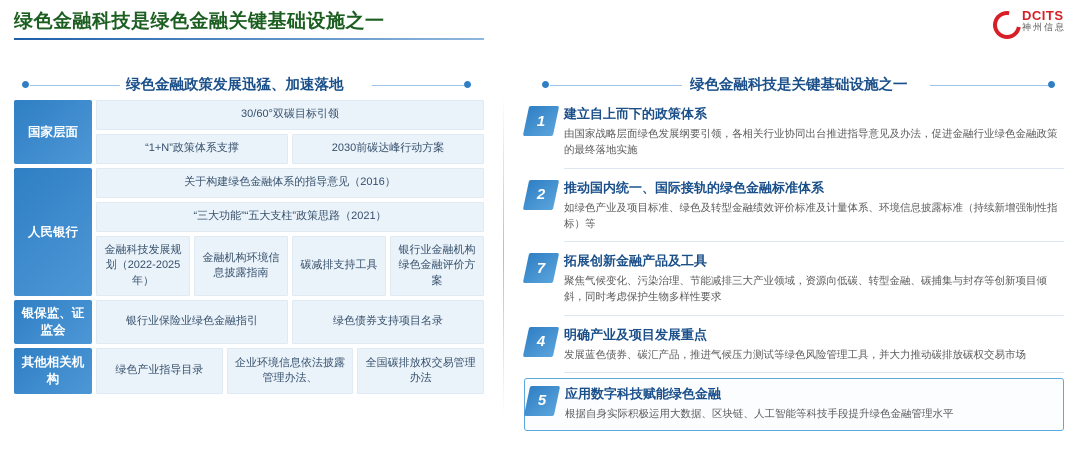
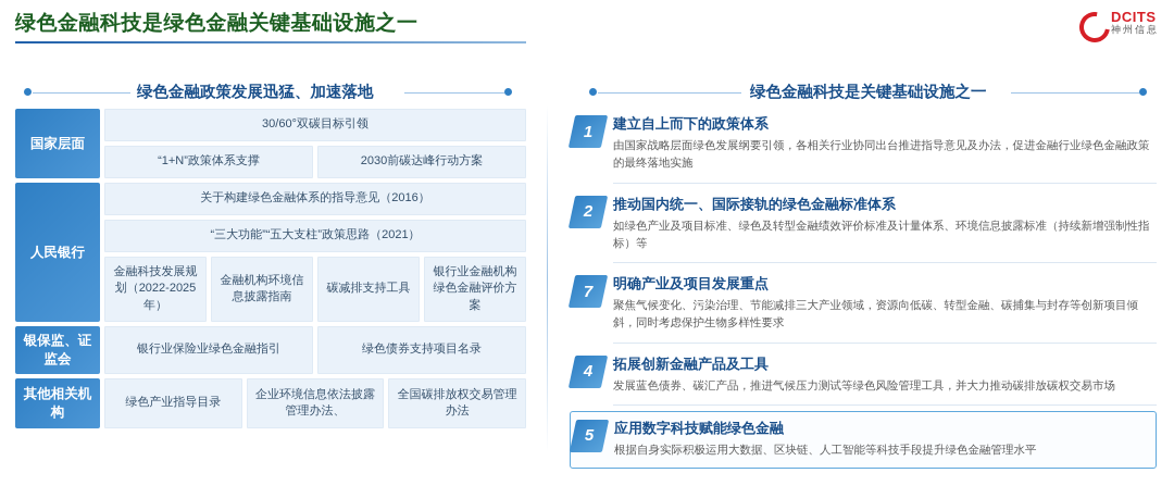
  绿色金融科技是绿色金融关键基础设施之一
  DCITS
  神州信息
  绿色金融政策发展迅猛、加速落地
  绿色金融科技是关键基础设施之一
  国家层面
  30/60°双碳目标引领
  “1+N”政策体系支撑
  2030前碳达峰行动方案
  人民银行
  关于构建绿色金融体系的指导意见（2016）
  “三大功能”“五大支柱”政策思路（2021）
  金融科技发展规划（2022-2025年）
  金融机构环境信息披露指南
  碳减排支持工具
  银行业金融机构绿色金融评价方案
  银保监、证监会
  银行业保险业绿色金融指引
  绿色债券支持项目名录
  其他相关机构
  绿色产业指导目录
  企业环境信息依法披露管理办法、
  全国碳排放权交易管理办法
  1
  建立自上而下的政策体系
  由国家战略层面绿色发展纲要引领，各相关行业协同出台推进指导意见及办法，促进金融行业绿色金融政策的最终落地实施
  2
  推动国内统一、国际接轨的绿色金融标准体系
  如绿色产业及项目标准、绿色及转型金融绩效评价标准及计量体系、环境信息披露标准（持续新增强制性指标）等
  7
- 拓展创新金融产品及工具
+ 明确产业及项目发展重点
  聚焦气候变化、污染治理、节能减排三大产业领域，资源向低碳、转型金融、碳捕集与封存等创新项目倾斜，同时考虑保护生物多样性要求
  4
- 明确产业及项目发展重点
+ 拓展创新金融产品及工具
  发展蓝色债券、碳汇产品，推进气候压力测试等绿色风险管理工具，并大力推动碳排放碳权交易市场
  5
  应用数字科技赋能绿色金融
  根据自身实际积极运用大数据、区块链、人工智能等科技手段提升绿色金融管理水平
